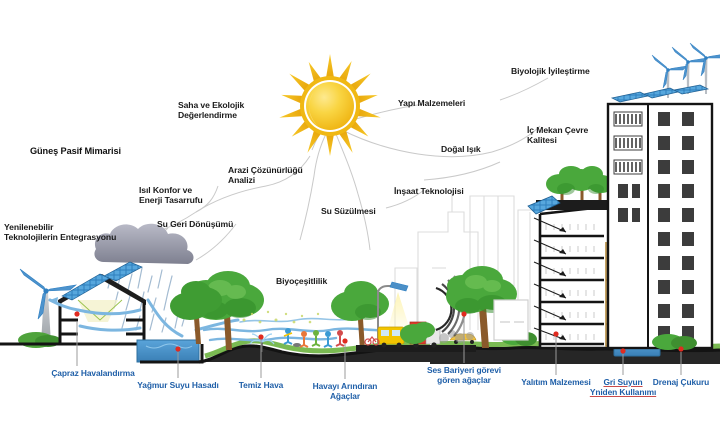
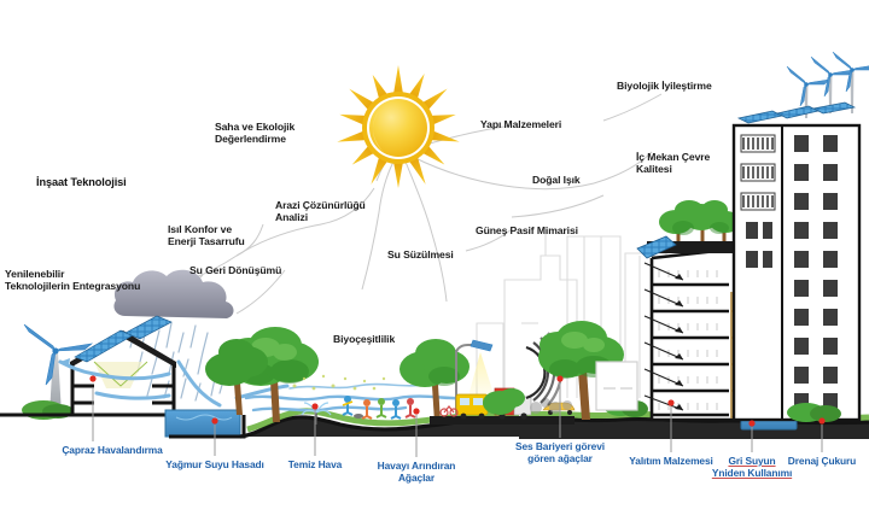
- Güneş Pasif Mimarisi
+ İnşaat Teknolojisi
  Yenilenebilir
  Teknolojilerin Entegrasyonu
  Isıl Konfor ve
  Enerji Tasarrufu
  Su Geri Dönüşümü
  Saha ve Ekolojik
  Değerlendirme
  Arazi Çözünürlüğü
  Analizi
  Su Süzülmesi
  Biyoçeşitlilik
  Yapı Malzemeleri
  Doğal Işık
- İnşaat Teknolojisi
+ Güneş Pasif Mimarisi
  Biyolojik İyileştirme
  İç Mekan Çevre
  Kalitesi
  Çapraz Havalandırma
  Yağmur Suyu Hasadı
  Temiz Hava
  Havayı Arındıran
  Ağaçlar
  Ses Bariyeri görevi
  gören ağaçlar
  Yalıtım Malzemesi
  Gri Suyun
  Yniden Kullanımı
  Drenaj Çukuru
